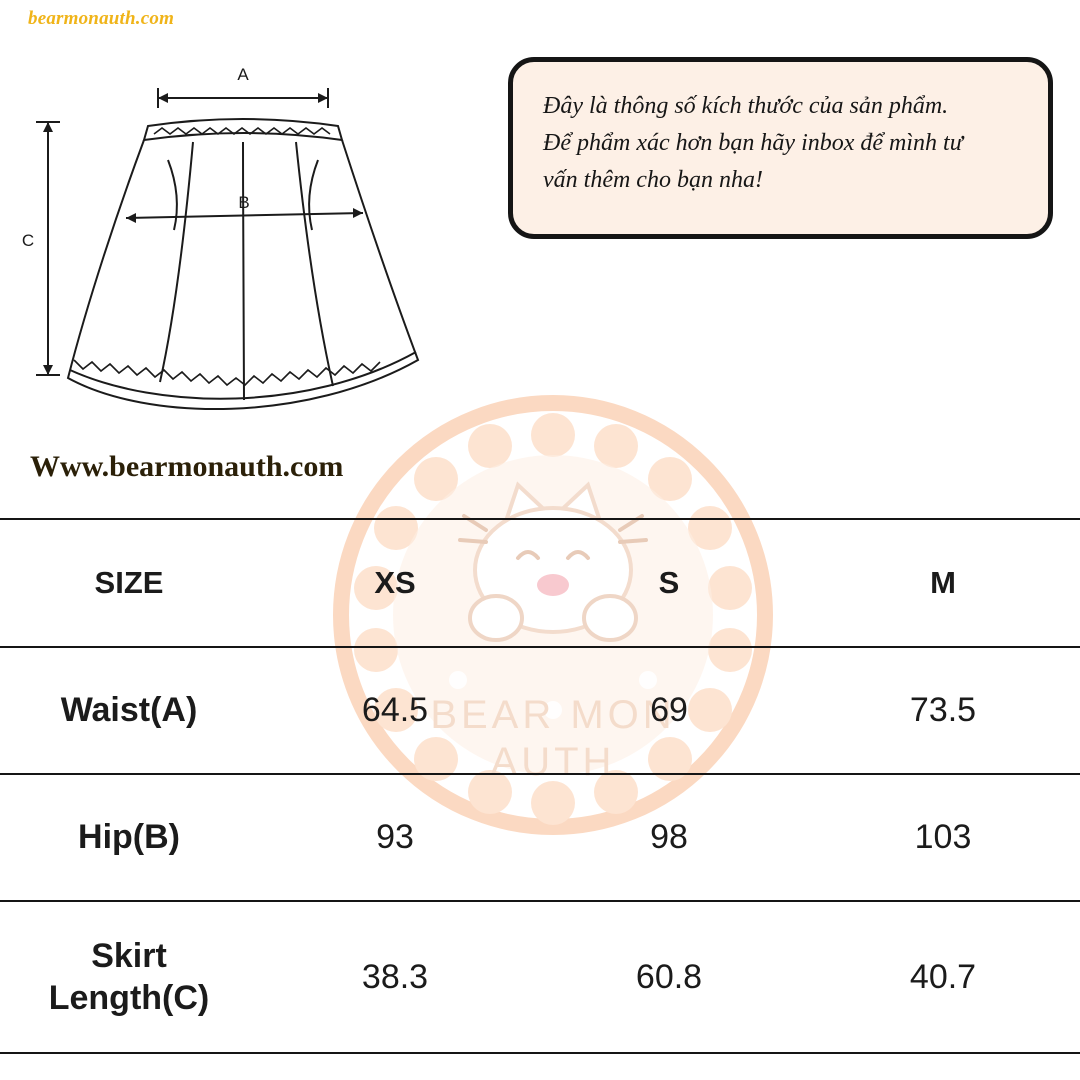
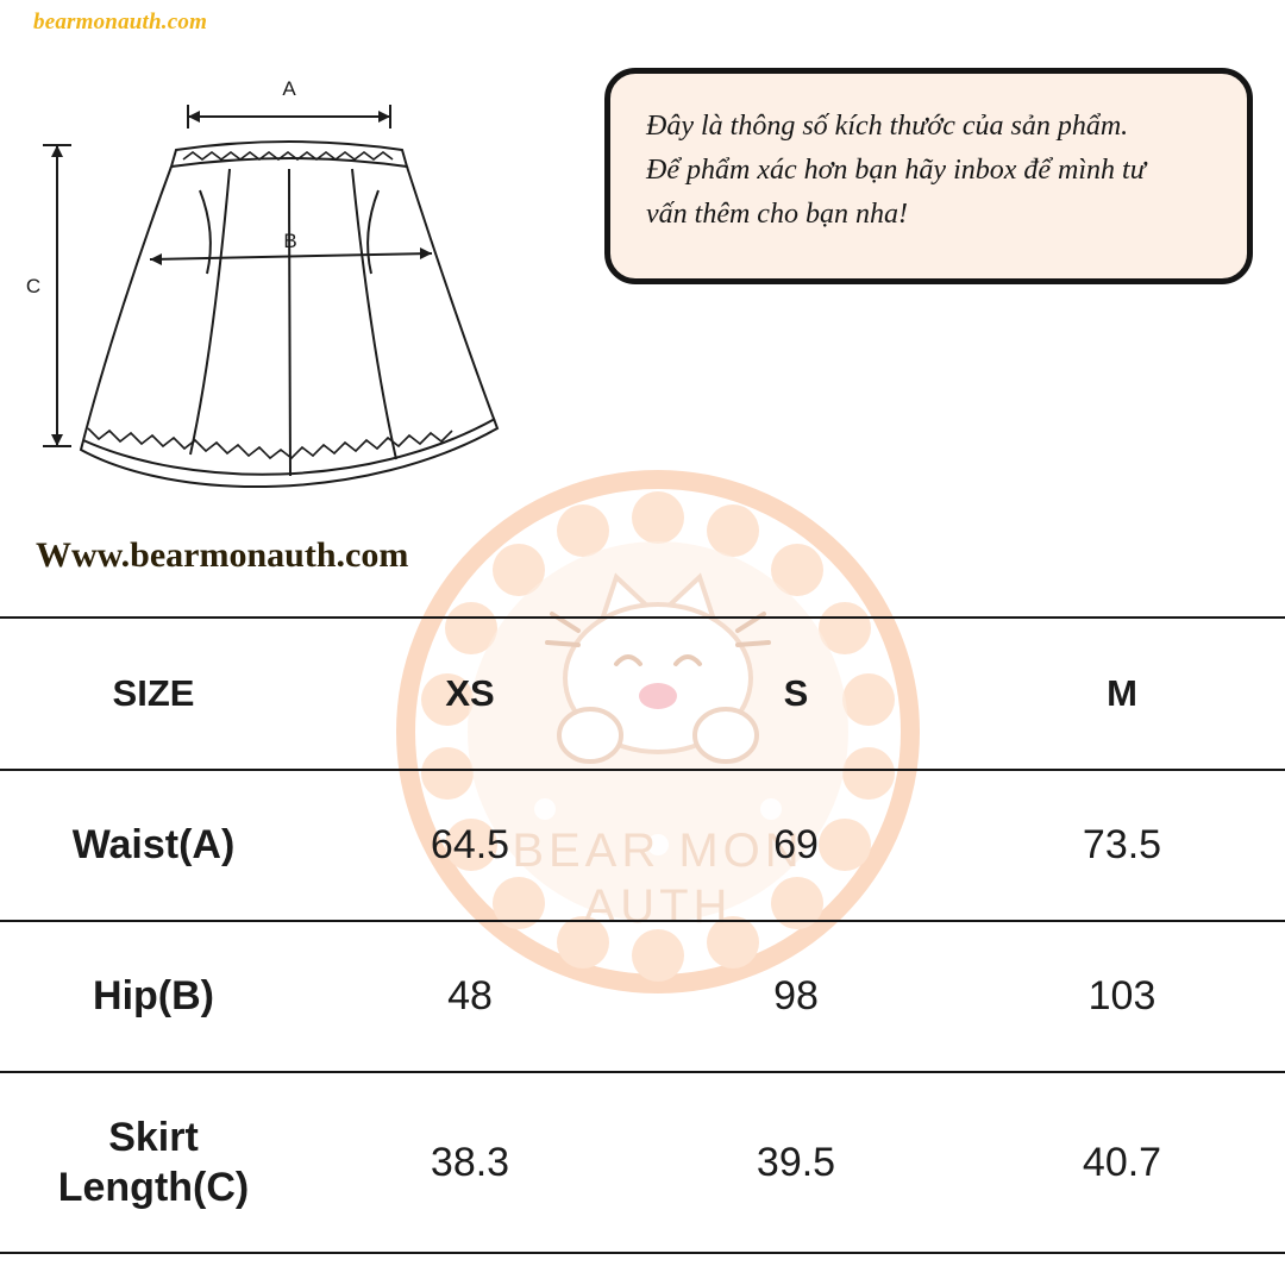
  BEAR MON
  AUTH
  bearmonauth.com
  A
  B
  C
  Đây là thông số kích thước của sản phẩm.
  Để phẩm xác hơn bạn hãy inbox để mình tư
  vấn thêm cho bạn nha!
  Www.bearmonauth.com
  SIZE	XS	S	M
  Waist(A)	64.5	69	73.5
- Hip(B)	93	98	103
+ Hip(B)	48	98	103
- SkirtLength(C)	38.3	60.8	40.7
+ SkirtLength(C)	38.3	39.5	40.7
